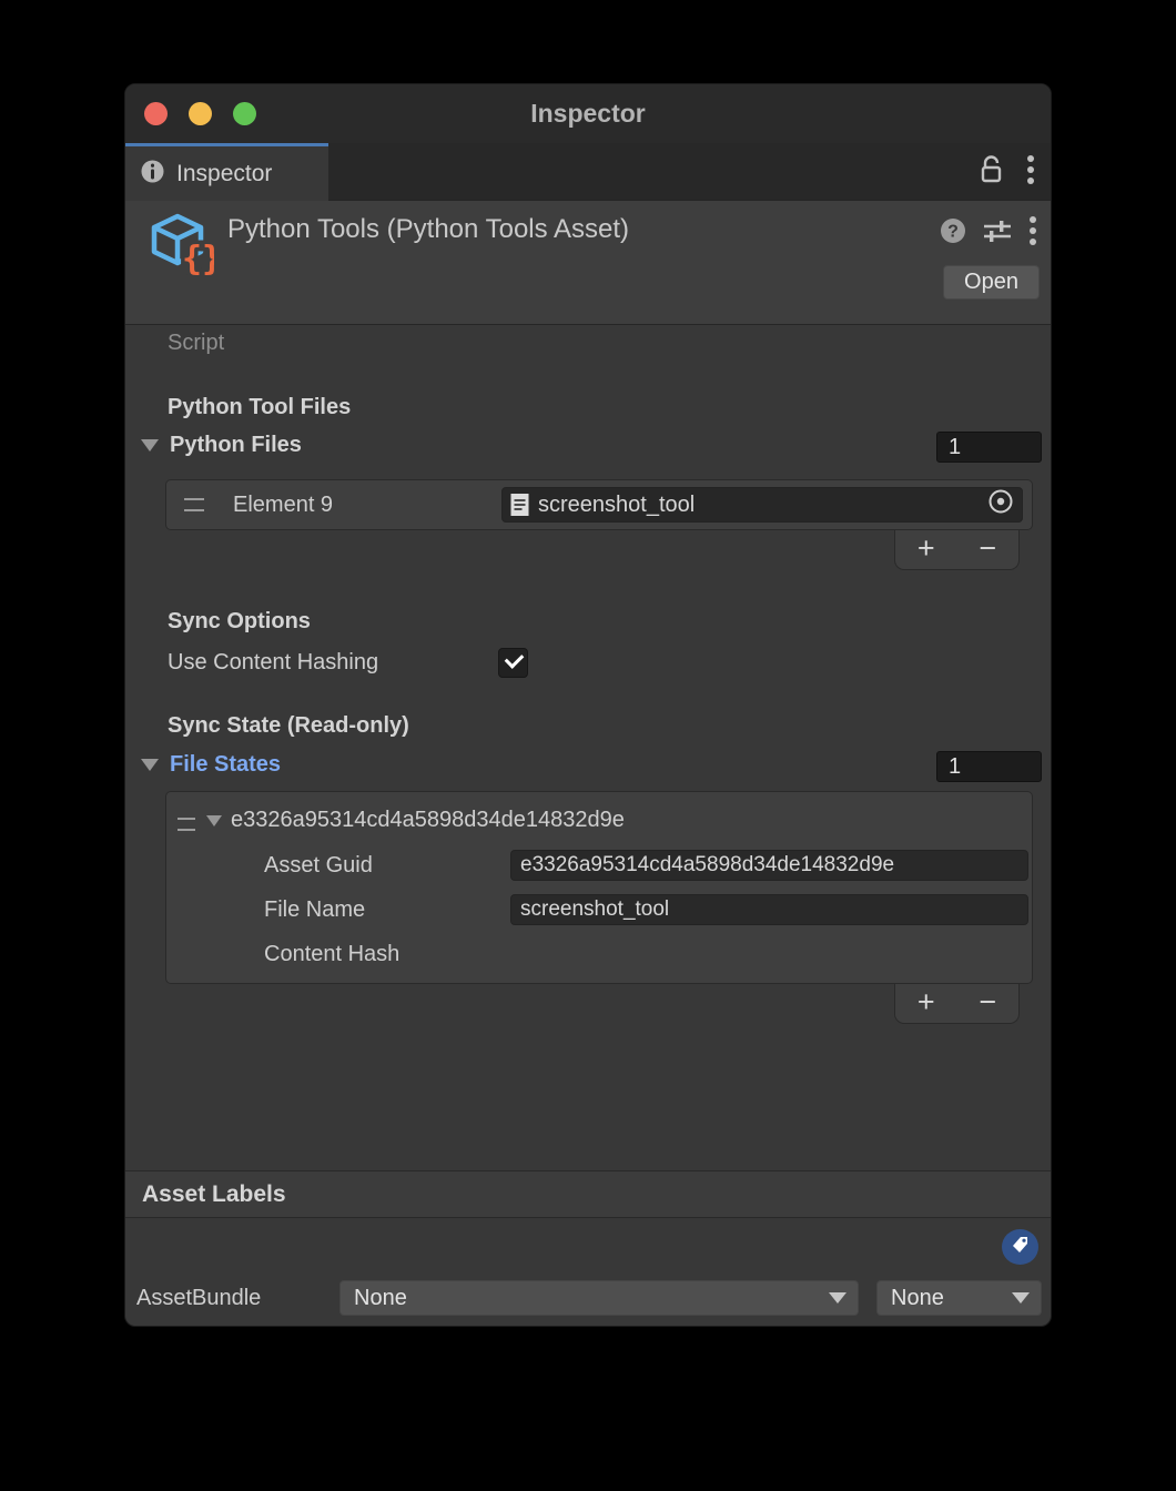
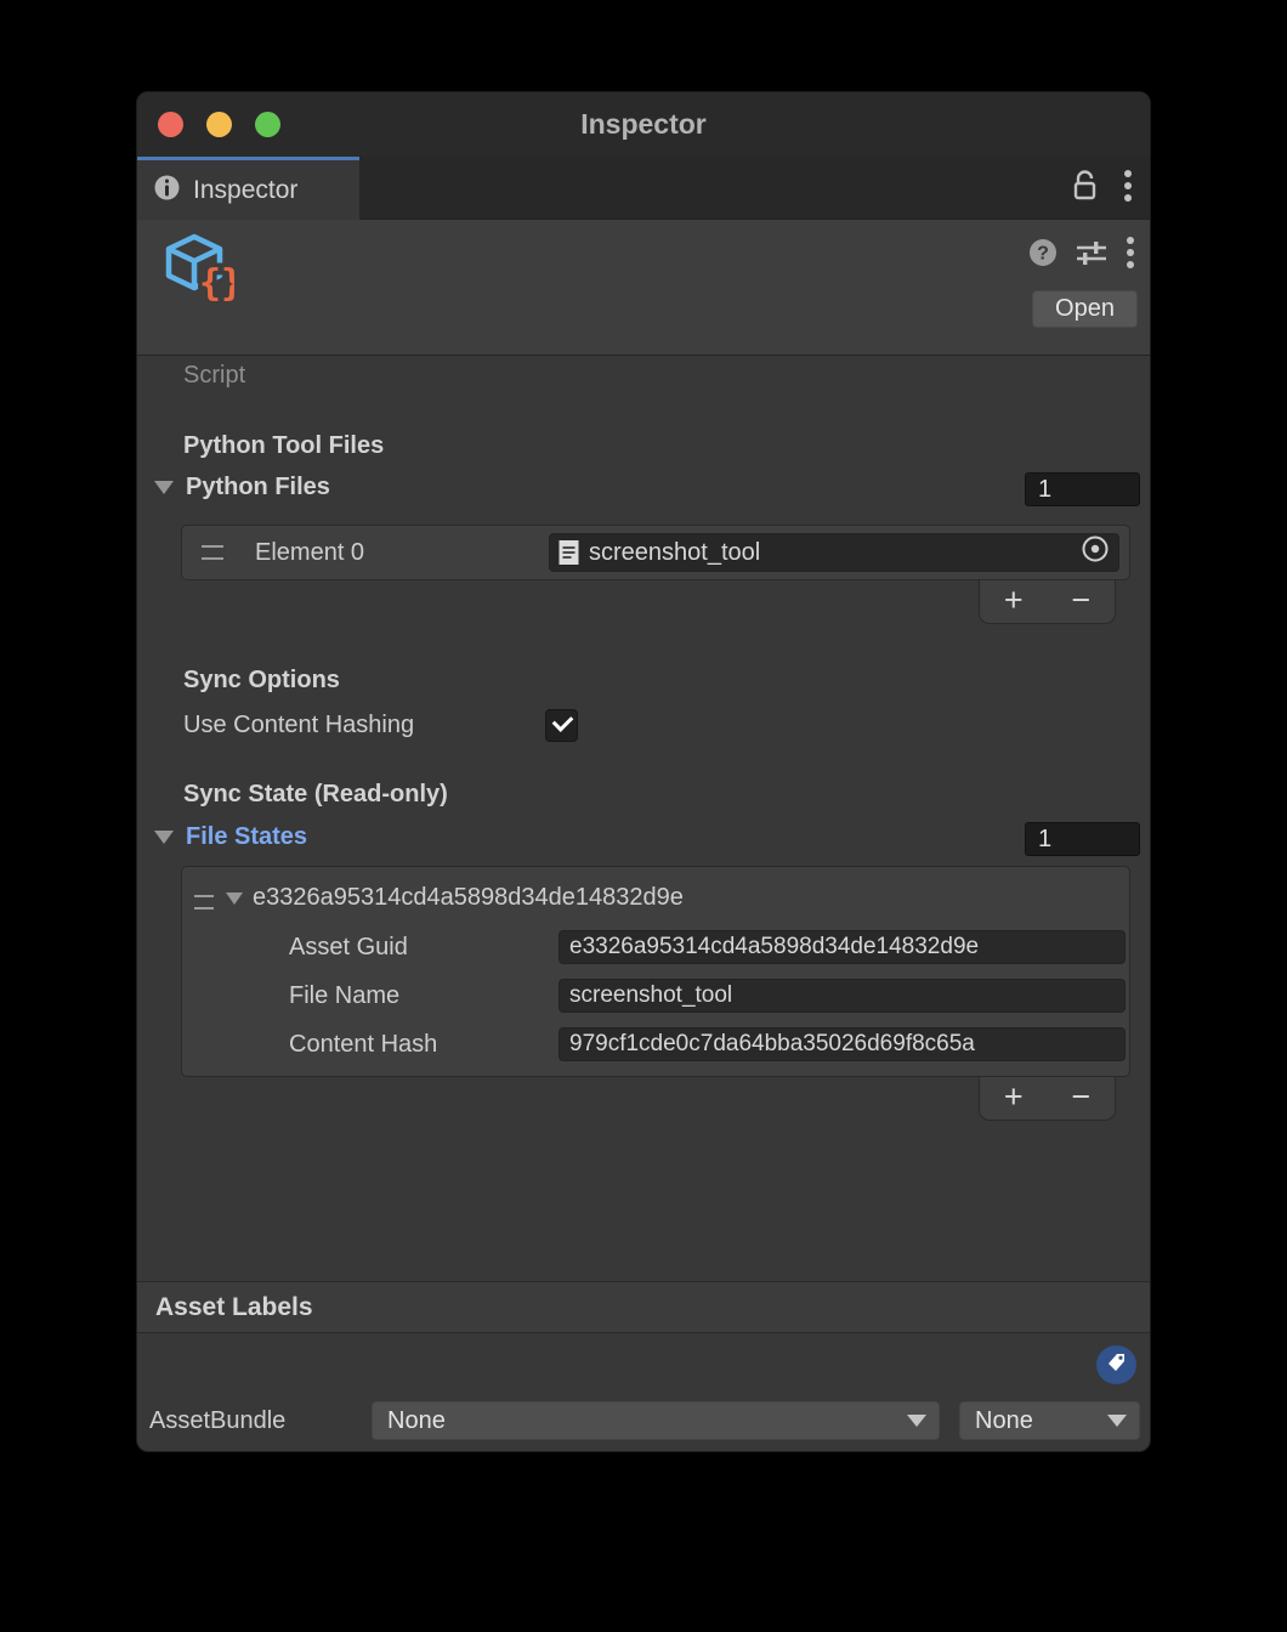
  Inspector
  Inspector
  {}
- Python Tools (Python Tools Asset)
  ?
  Open
  Script
  Python Tool Files
  Python Files
  1
- Element 9
+ Element 0
  screenshot_tool
  +
  −
  Sync Options
  Use Content Hashing
  Sync State (Read-only)
  File States
  1
  e3326a95314cd4a5898d34de14832d9e
  Asset Guid
  e3326a95314cd4a5898d34de14832d9e
  File Name
  screenshot_tool
  Content Hash
+ 979cf1cde0c7da64bba35026d69f8c65a
  +
  −
  Asset Labels
  AssetBundle
  None
  None
